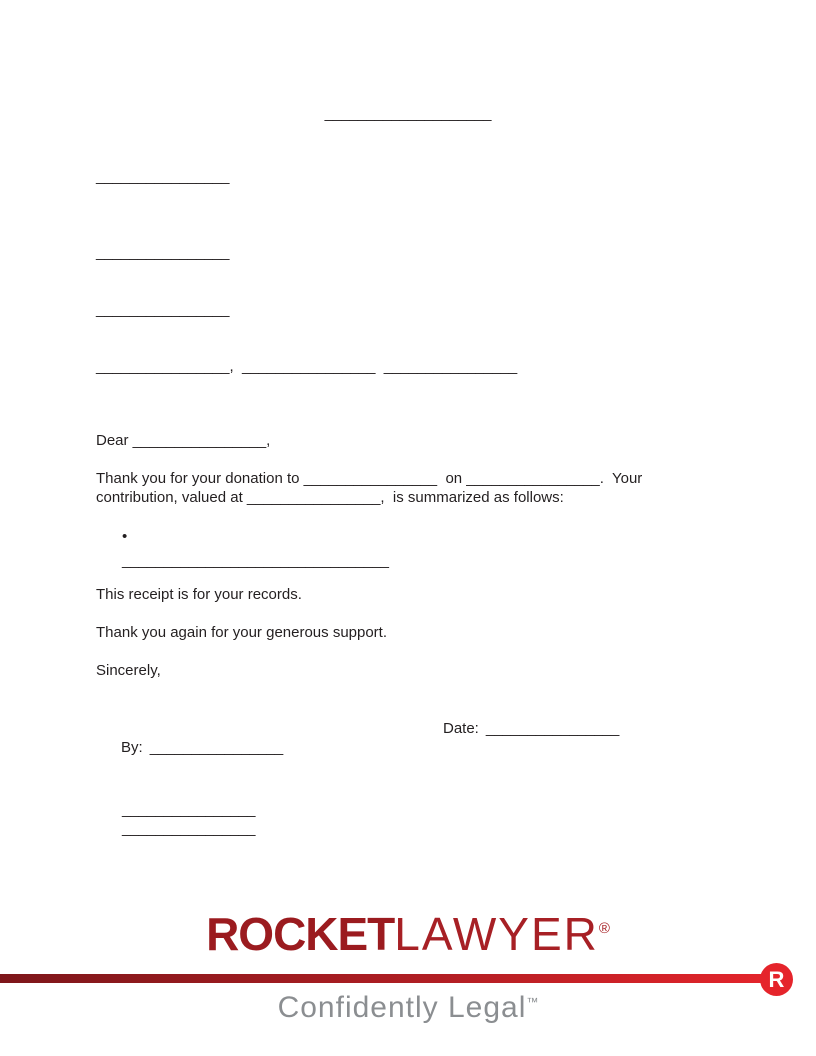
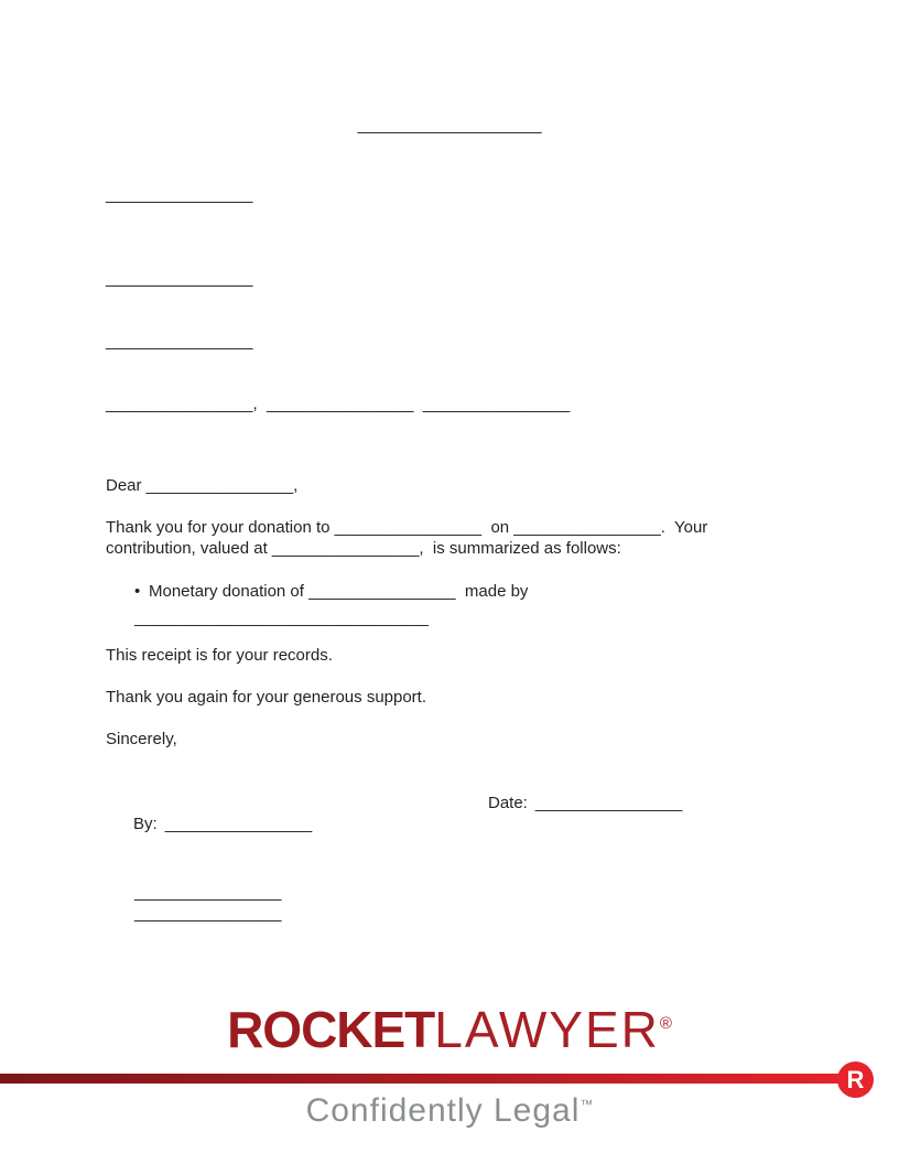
  ____________________
  ________________
  ________________
  ________________
  ________________, ________________ ________________
  Dear ________________,
  Thank you for your donation to ________________ on ________________. Your
  contribution, valued at ________________, is summarized as follows:
  •
+ Monetary donation of ________________ made by
  ________________________________
  This receipt is for your records.
  Thank you again for your generous support.
  Sincerely,
  By: ________________
  Date: ________________
  ________________
  ________________
  ROCKETLAWYER®
  R
  Confidently Legal™
